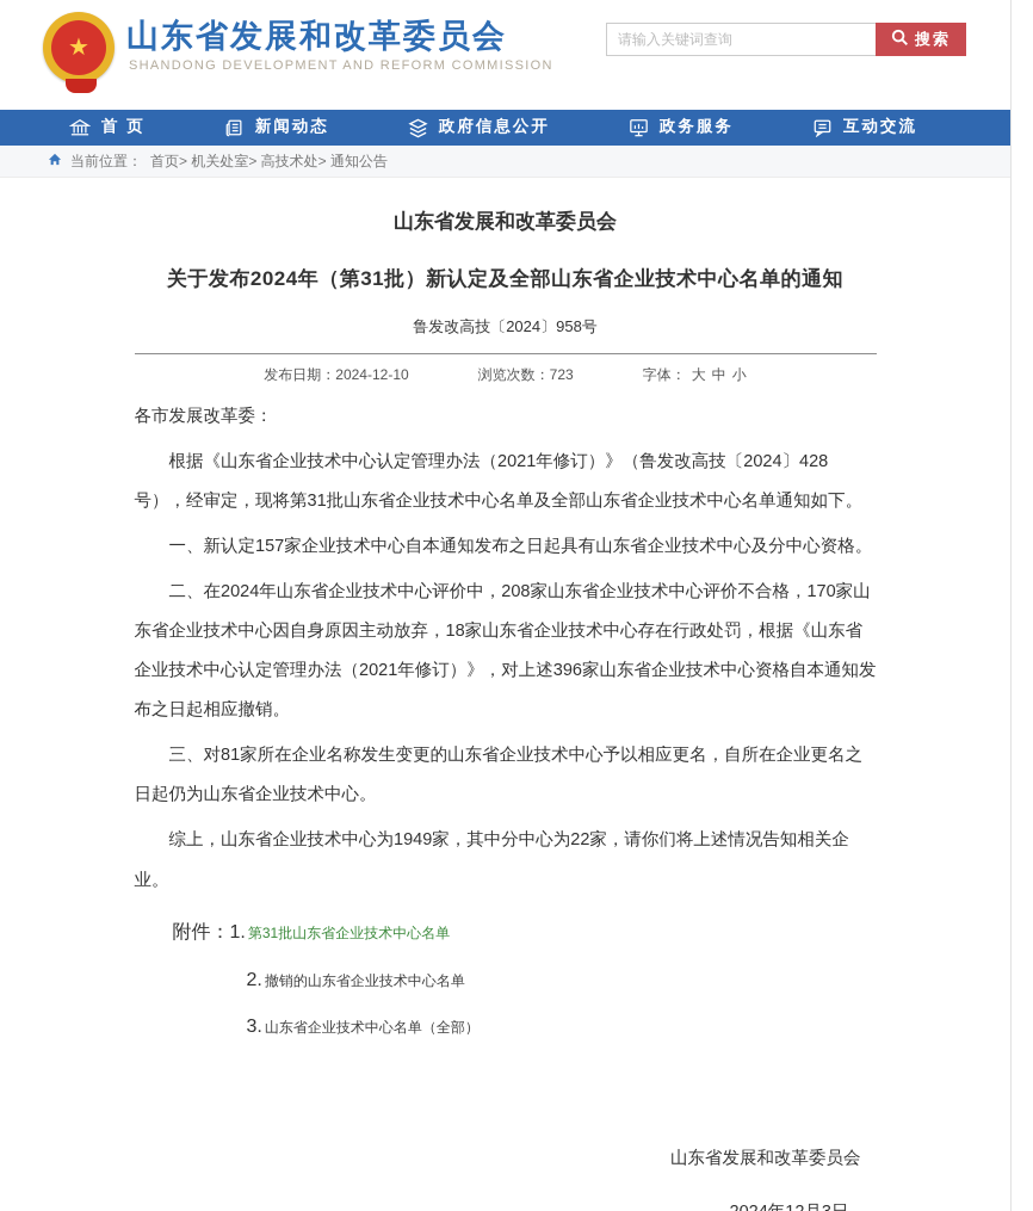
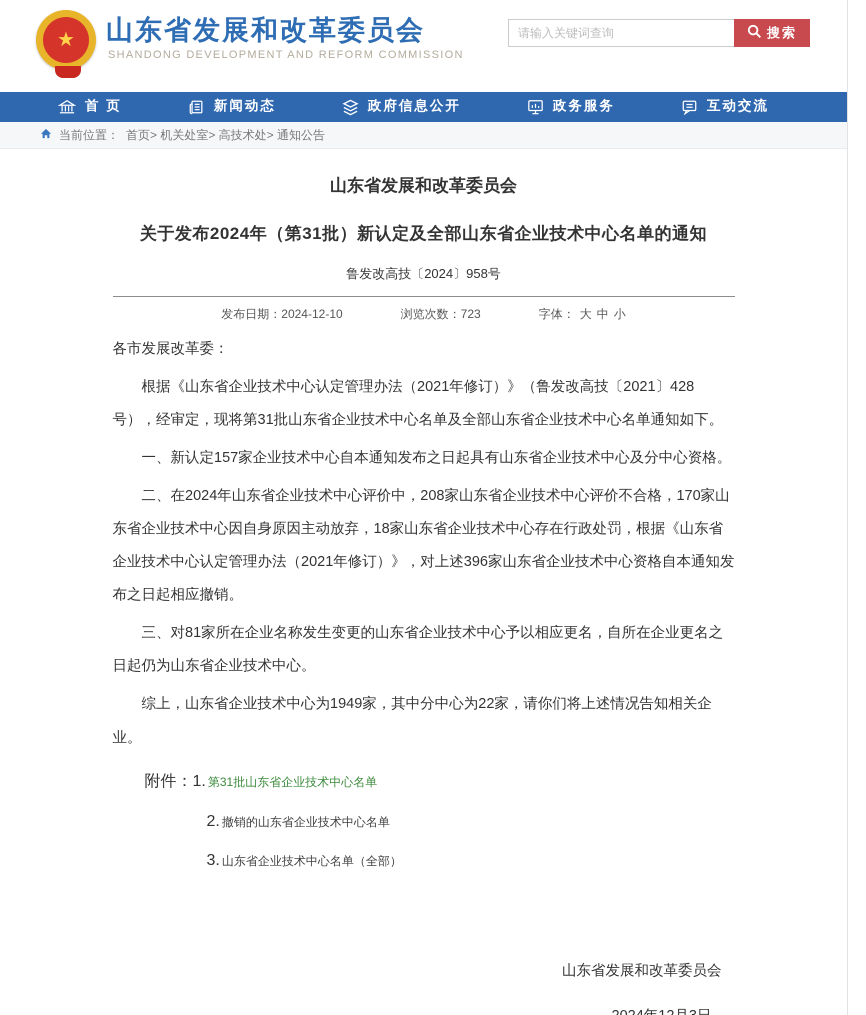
  ★
  山东省发展和改革委员会
  SHANDONG DEVELOPMENT AND REFORM COMMISSION
  请输入关键词查询
  搜索
  首 页
  新闻动态
  政府信息公开
  政务服务
  互动交流
  当前位置：
  首页> 机关处室> 高技术处> 通知公告
  山东省发展和改革委员会
  关于发布2024年（第31批）新认定及全部山东省企业技术中心名单的通知
  鲁发改高技〔2024〕958号
  发布日期：2024-12-10
  浏览次数：723
  字体： 大 中 小
  各市发展改革委：
- 根据《山东省企业技术中心认定管理办法（2021年修订）》（鲁发改高技〔2024〕428号），经审定，现将第31批山东省企业技术中心名单及全部山东省企业技术中心名单通知如下。
+ 根据《山东省企业技术中心认定管理办法（2021年修订）》（鲁发改高技〔2021〕428号），经审定，现将第31批山东省企业技术中心名单及全部山东省企业技术中心名单通知如下。
  一、新认定157家企业技术中心自本通知发布之日起具有山东省企业技术中心及分中心资格。
  二、在2024年山东省企业技术中心评价中，208家山东省企业技术中心评价不合格，170家山东省企业技术中心因自身原因主动放弃，18家山东省企业技术中心存在行政处罚，根据《山东省企业技术中心认定管理办法（2021年修订）》，对上述396家山东省企业技术中心资格自本通知发布之日起相应撤销。
  三、对81家所在企业名称发生变更的山东省企业技术中心予以相应更名，自所在企业更名之日起仍为山东省企业技术中心。
  综上，山东省企业技术中心为1949家，其中分中心为22家，请你们将上述情况告知相关企业。
  附件：
  1.
  第31批山东省企业技术中心名单
  2.
  撤销的山东省企业技术中心名单
  3.
  山东省企业技术中心名单（全部）
  山东省发展和改革委员会
